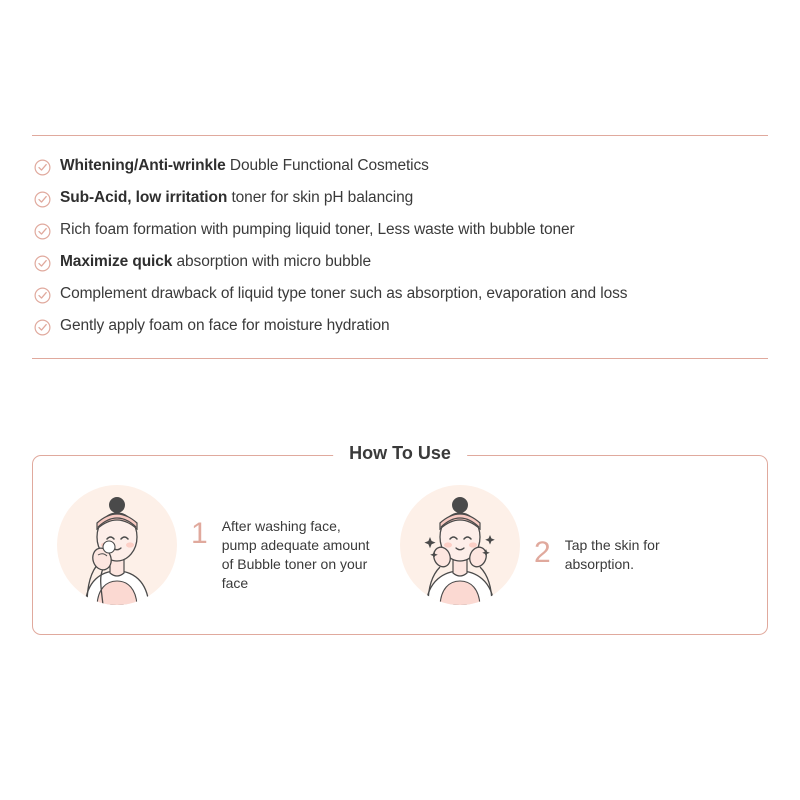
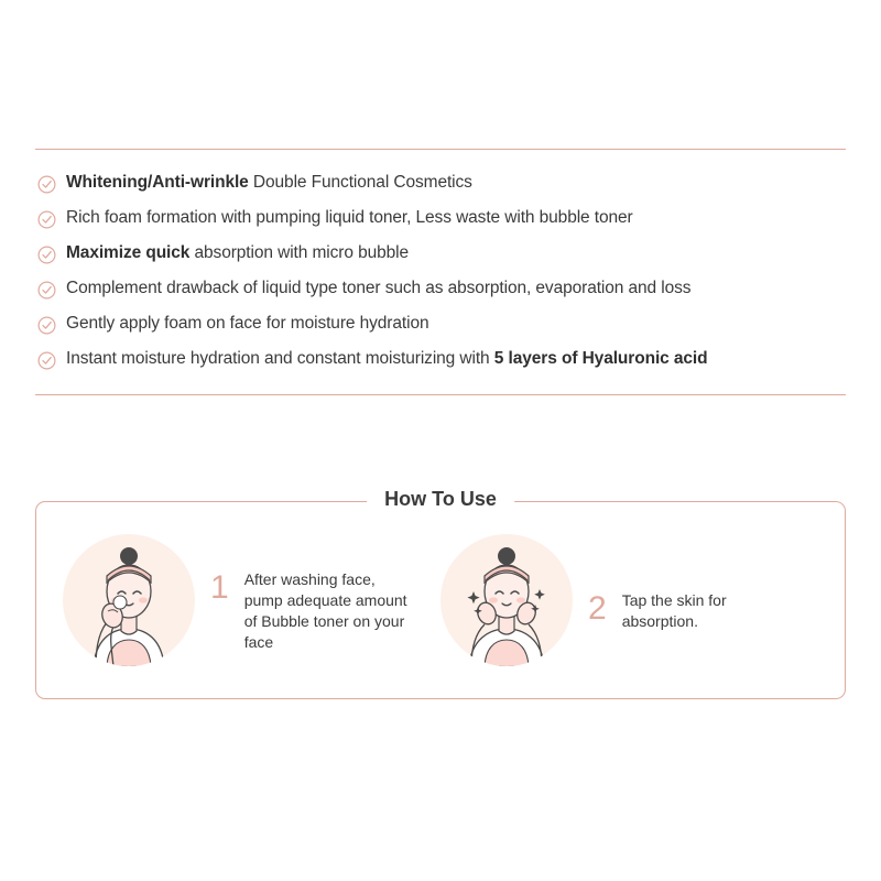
  Whitening/Anti-wrinkle Double Functional Cosmetics
- Sub-Acid, low irritation toner for skin pH balancing
  Rich foam formation with pumping liquid toner, Less waste with bubble toner
  Maximize quick absorption with micro bubble
  Complement drawback of liquid type toner such as absorption, evaporation and loss
  Gently apply foam on face for moisture hydration
+ Instant moisture hydration and constant moisturizing with 5 layers of Hyaluronic acid
  How To Use
  1
  After washing face, pump adequate amount of Bubble toner on your face
  2
  Tap the skin for absorption.
